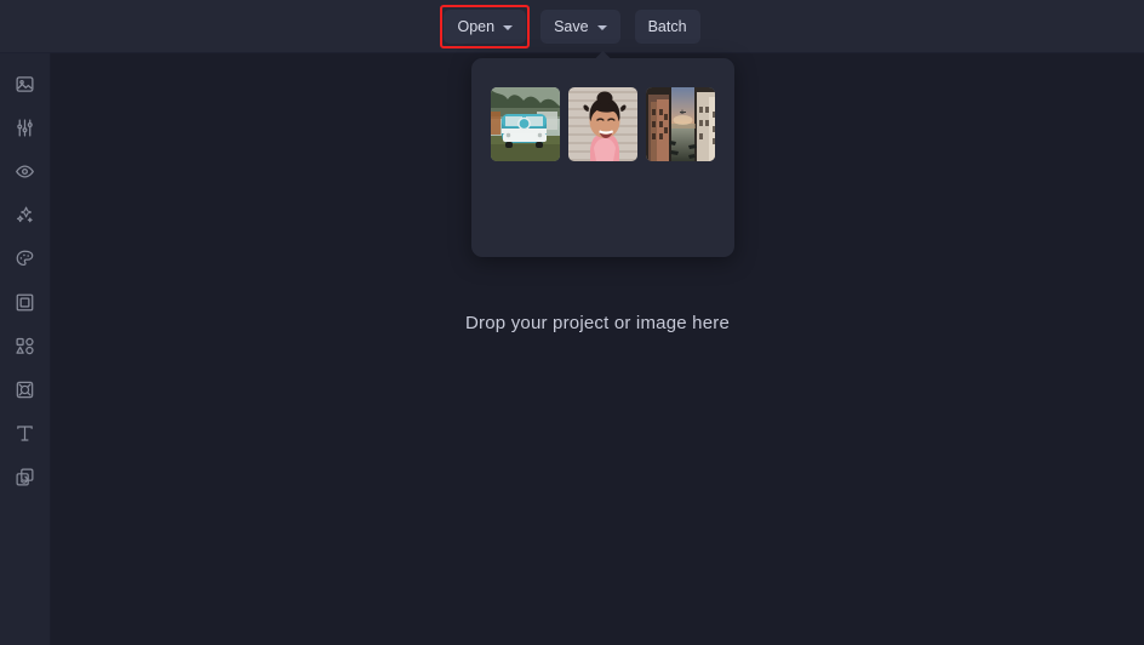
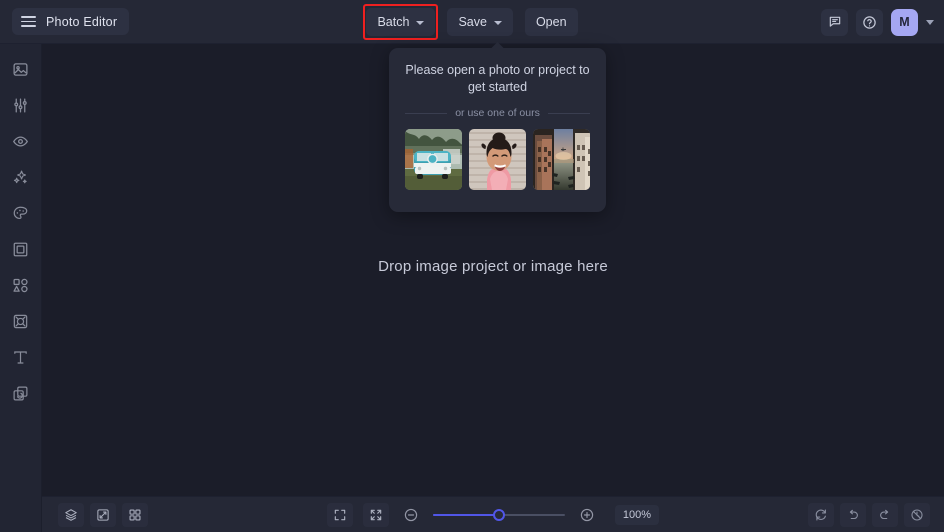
+ Photo Editor
- Open
+ Batch
  Save
- Batch
+ Open
+ M
- Drop your project or image here
+ Drop image project or image here
+ Please open a photo or project to get started
+ or use one of ours
+ 100%
